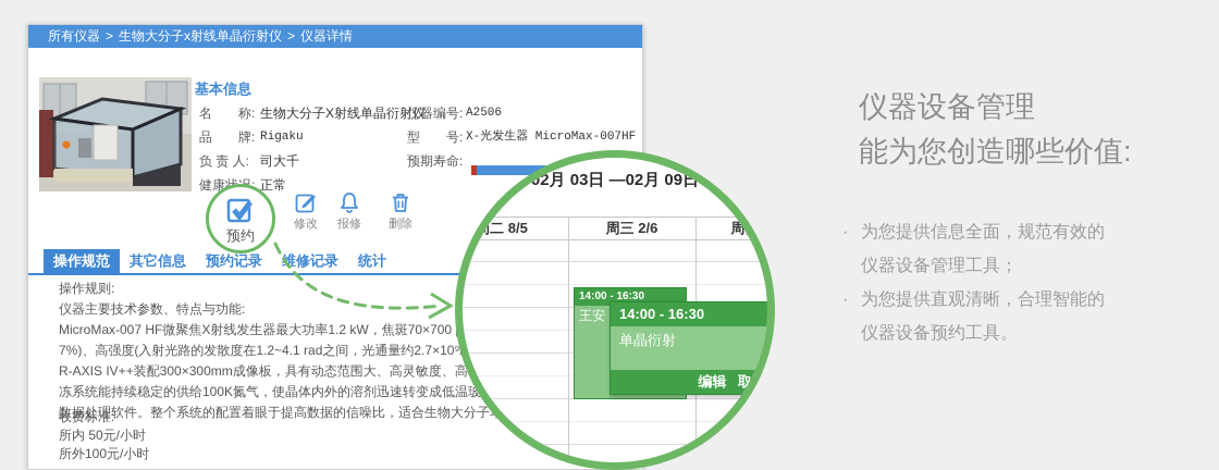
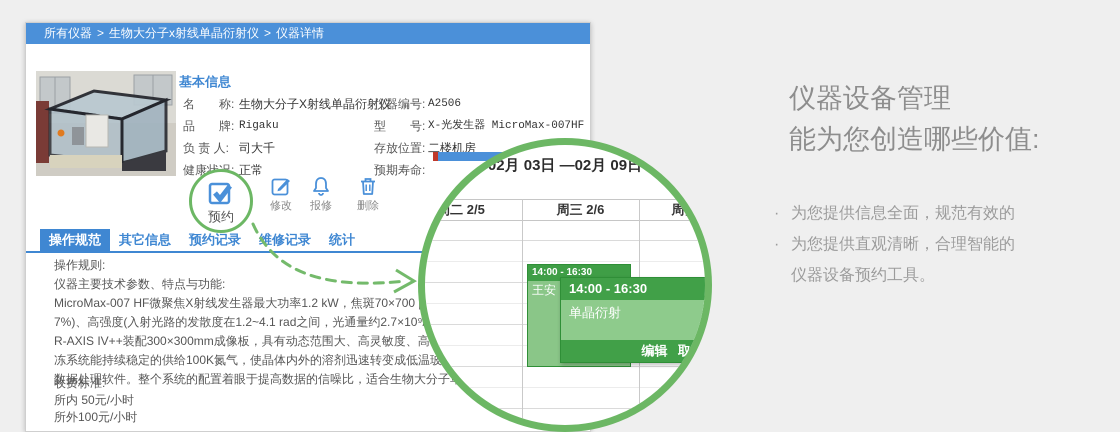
  所有仪器 > 生物大分子x射线单晶衍射仪 > 仪器详情
  基本信息
  名 称:
  生物大分子X射线单晶衍射仪
  品 牌:
  Rigaku
  负 责 人:
  司大千
  正常
  仪器编号:
  A2506
  型 号:
  X-光发生器 MicroMax-007HF
+ 存放位置:
+ 二楼机房
  预期寿命:
  预约
  修改
  报修
  删除
  操作规范
  其它信息
  预约记录
  维修记录
  统计
  操作规则:
  仪器主要技术参数、特点与功能:
  MicroMax-007 HF微聚焦X射线发生器最大功率1.2 kW，焦斑70×700
  7%)、高强度(入射光路的发散度在1.2~4.1 rad之间，光通量约2.7×10⁹
  R-AXIS IV++装配300×300mm成像板，具有动态范围大、高灵敏度、高
  收费标准:
  所内 50元/小时
  所外100元/小时
  02月 03日 —02月 09日
- 周二 8/5
+ 周二 2/5
  周三 2/6
  周四
  14:00 - 16:30
  王安
  14:00 - 16:30
  单晶衍射
  编辑 取消
  仪器设备管理
  能为您创造哪些价值:
  ·
  为您提供信息全面，规范有效的
- 仪器设备管理工具；
  ·
  为您提供直观清晰，合理智能的
  仪器设备预约工具。
